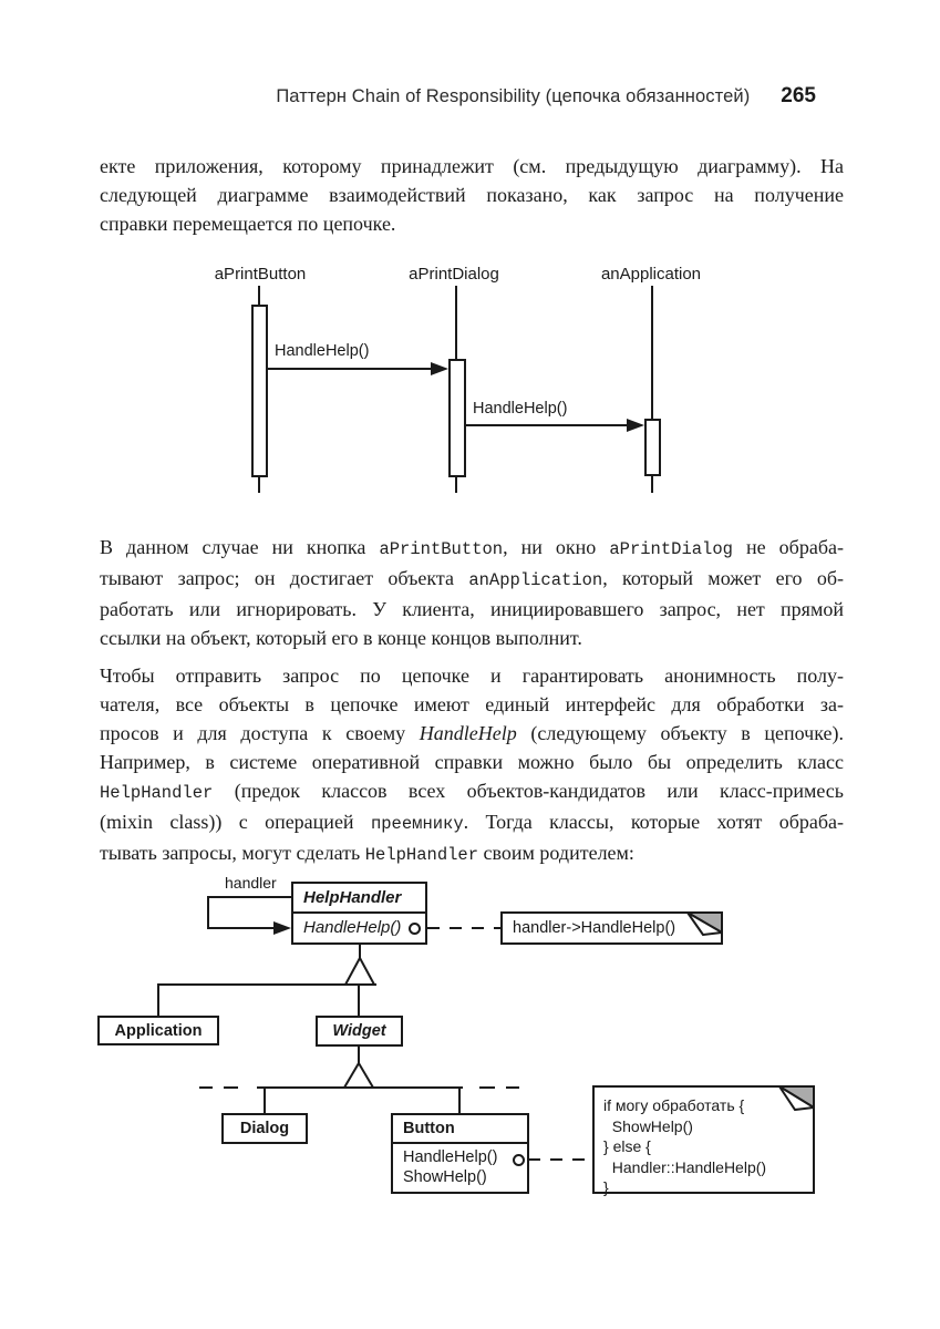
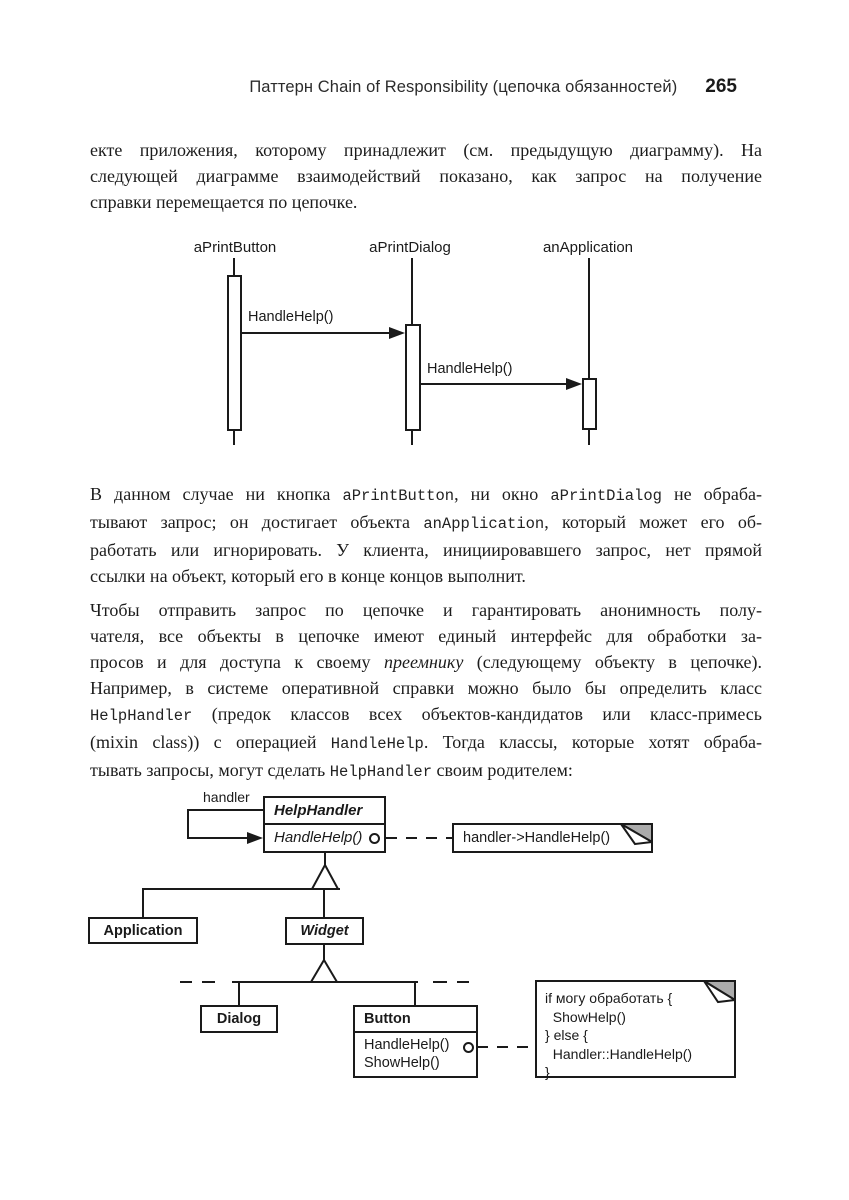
  Паттерн Chain of Responsibility (цепочка обязанностей)
  265
  екте приложения, которому принадлежит (см. предыдущую диаграмму). На
  следующей диаграмме взаимодействий показано, как запрос на получение
  справки перемещается по цепочке.
  aPrintButton
  aPrintDialog
  anApplication
  HandleHelp()
  HandleHelp()
  В данном случае ни кнопка aPrintButton, ни окно aPrintDialog не обраба-
  тывают запрос; он достигает объекта anApplication, который может его об-
  работать или игнорировать. У клиента, инициировавшего запрос, нет прямой
  ссылки на объект, который его в конце концов выполнит.
  Чтобы отправить запрос по цепочке и гарантировать анонимность полу-
  чателя, все объекты в цепочке имеют единый интерфейс для обработки за-
- просов и для доступа к своему HandleHelp (следующему объекту в цепочке).
+ просов и для доступа к своему преемнику (следующему объекту в цепочке).
  Например, в системе оперативной справки можно было бы определить класс
  HelpHandler (предок классов всех объектов-кандидатов или класс-примесь
- (mixin class)) с операцией преемнику. Тогда классы, которые хотят обраба-
+ (mixin class)) с операцией HandleHelp. Тогда классы, которые хотят обраба-
  тывать запросы, могут сделать HelpHandler своим родителем:
  handler
  HelpHandler
  HandleHelp()
  handler->HandleHelp()
  Application
  Widget
  Dialog
  Button
  HandleHelp()
  ShowHelp()
  if могу обработать {
  ShowHelp()
  } else {
  Handler::HandleHelp()
  }
